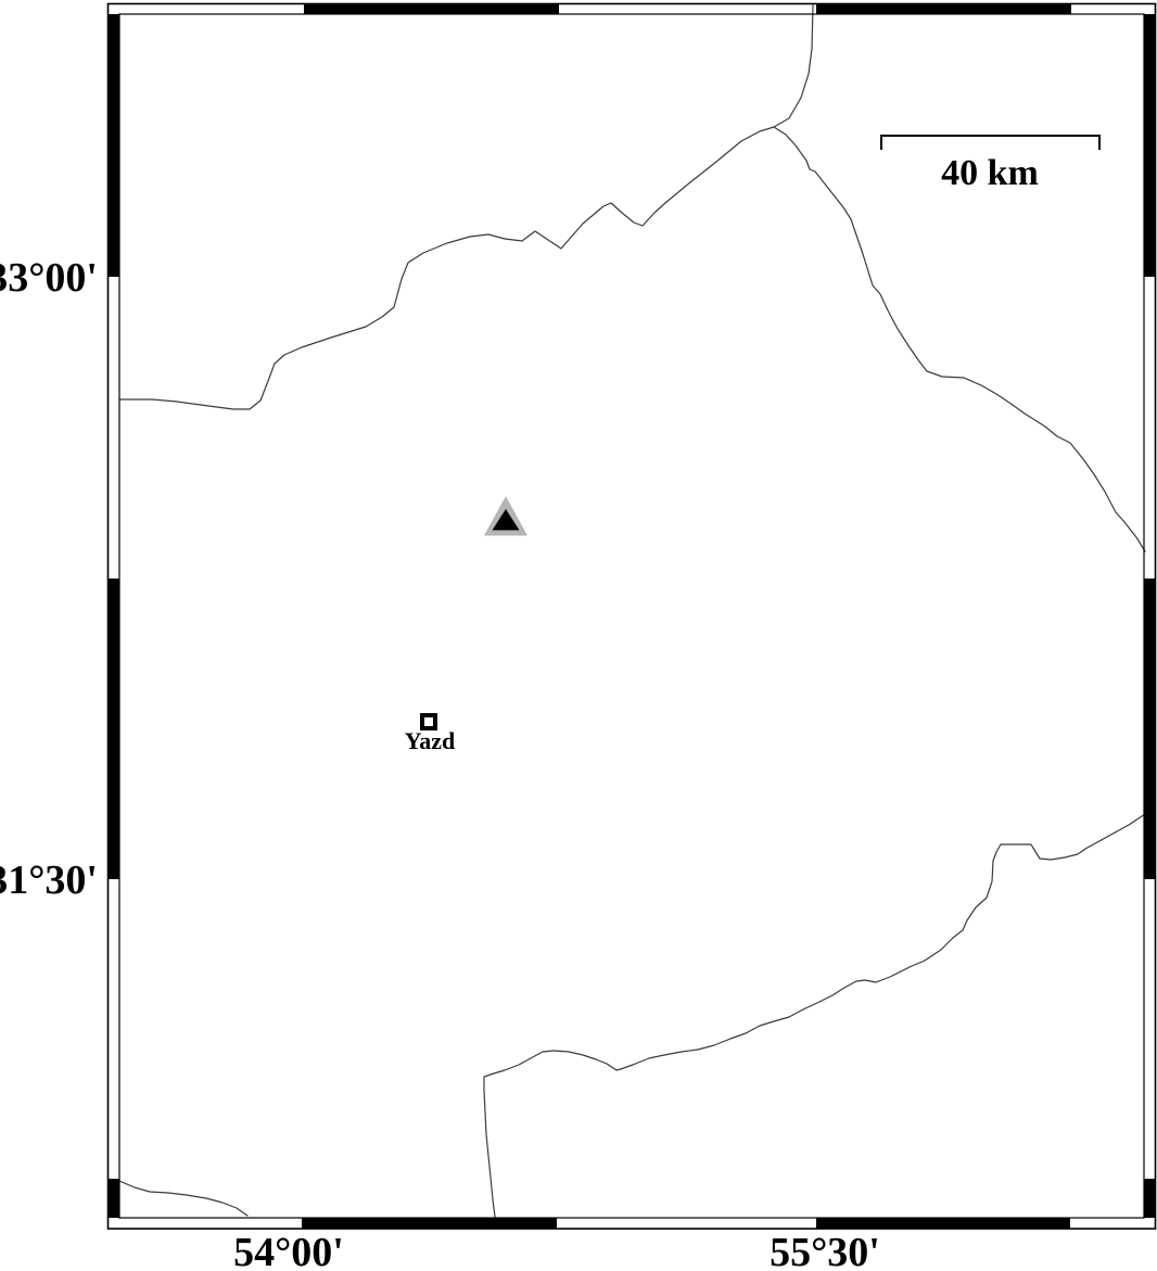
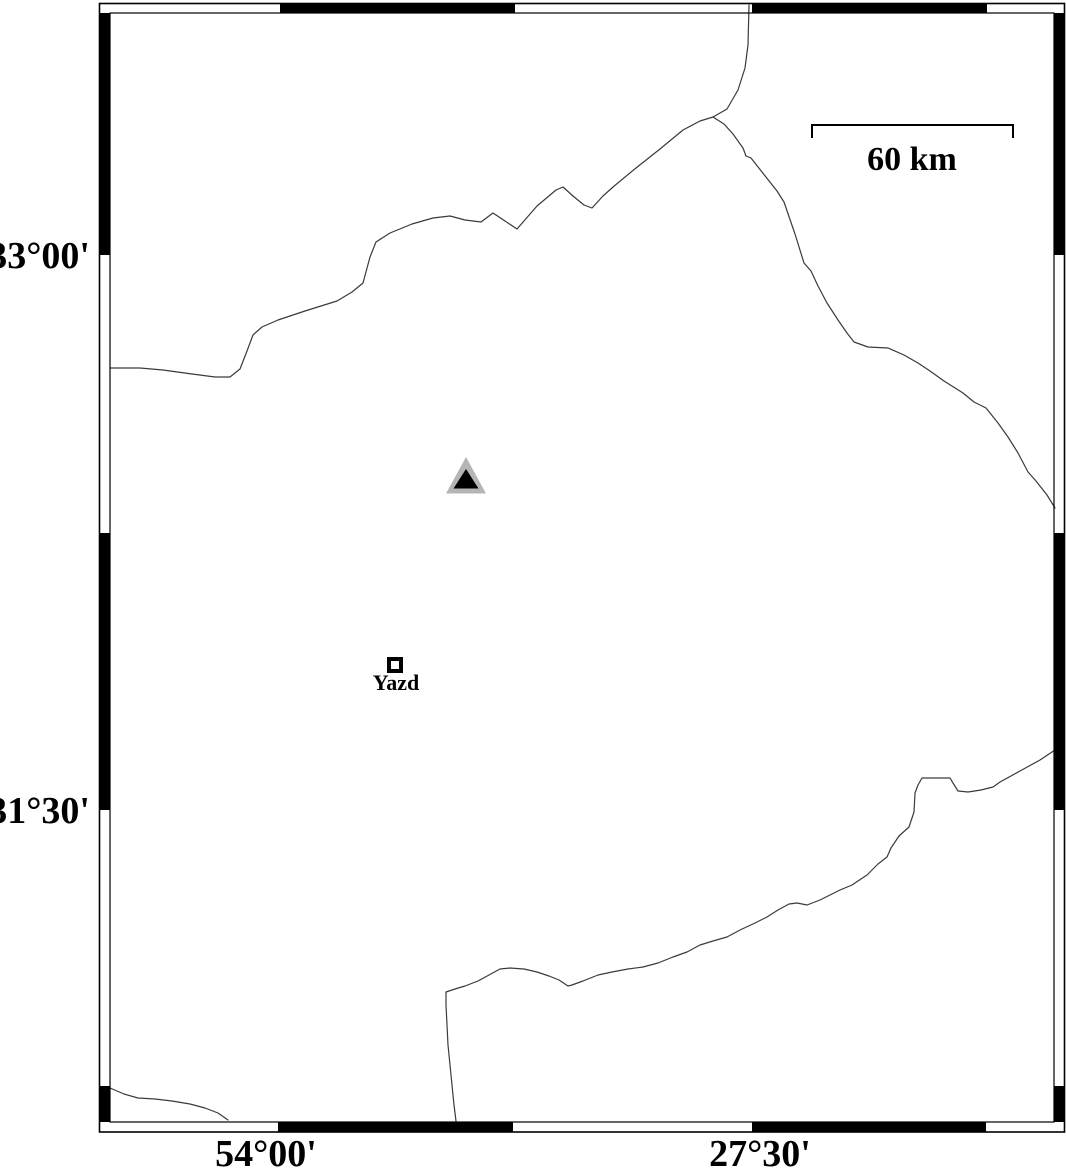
- 40 km
+ 60 km
  Yazd
  3°00'
  1°30'
  54°00'
- 55°30'
+ 27°30'
